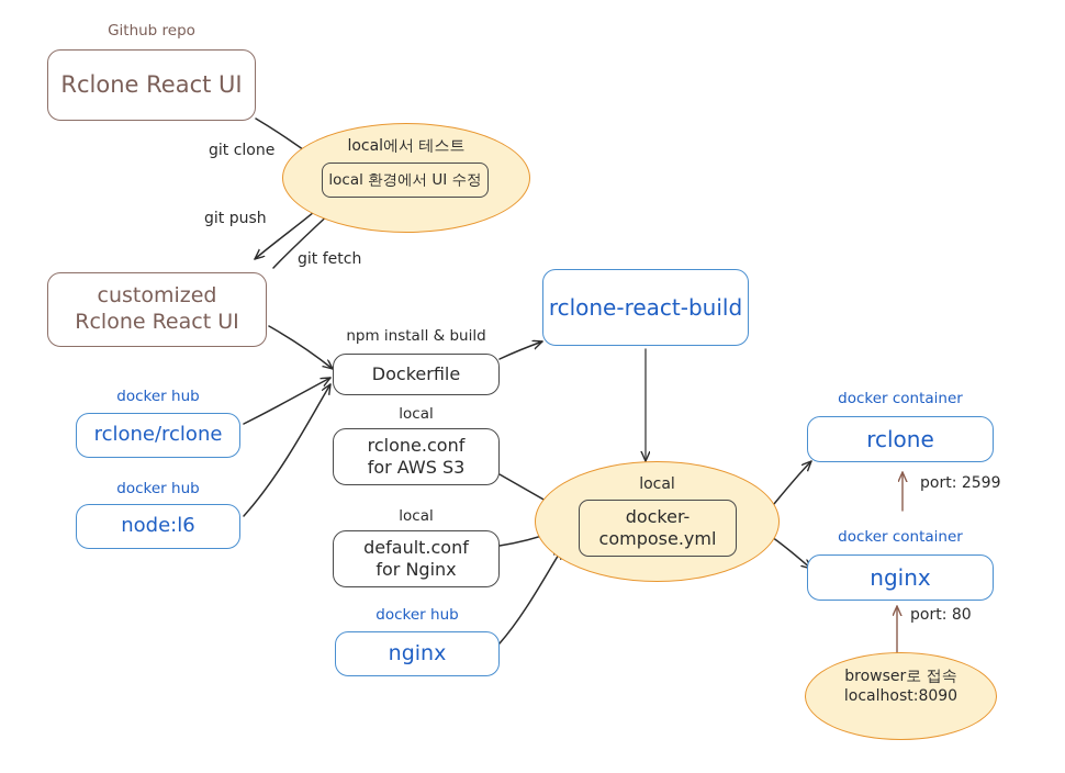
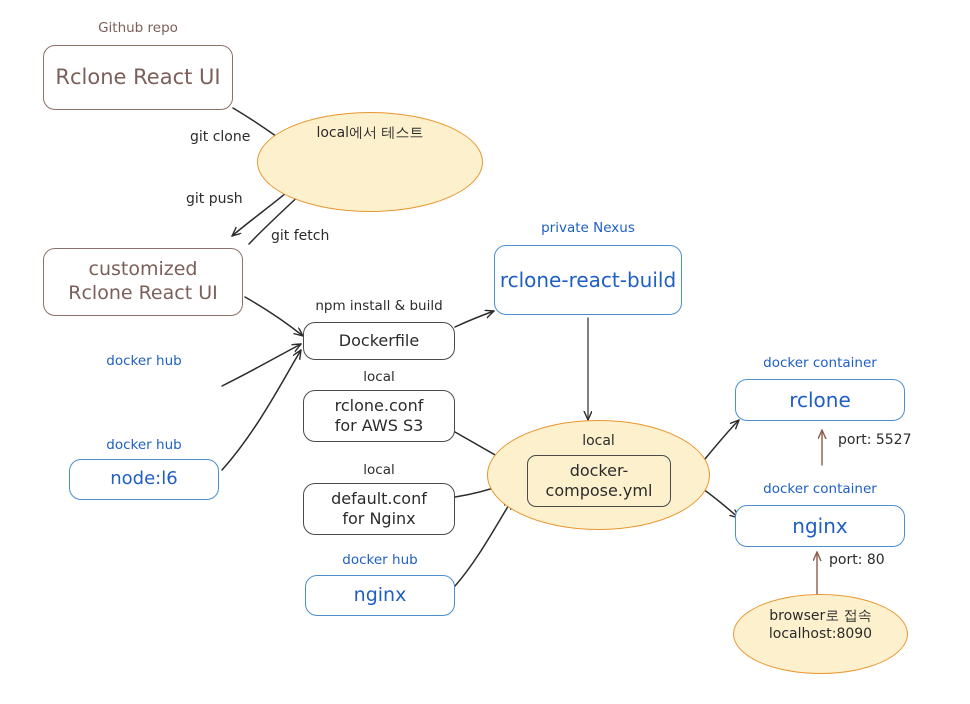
  Github repo
  Rclone React UI
  local에서 테스트
- local 환경에서 UI 수정
  customized
  Rclone React UI
  docker hub
- rclone/rclone
  docker hub
  node:l6
  npm install & build
  Dockerfile
  local
  rclone.conf
  for AWS S3
  local
  default.conf
  for Nginx
  docker hub
  nginx
+ private Nexus
  rclone-react-build
  local
  docker-
  compose.yml
  docker container
  rclone
  docker container
  nginx
  browser로 접속
  localhost:8090
  git clone
  git push
  git fetch
- port: 2599
+ port: 5527
  port: 80
